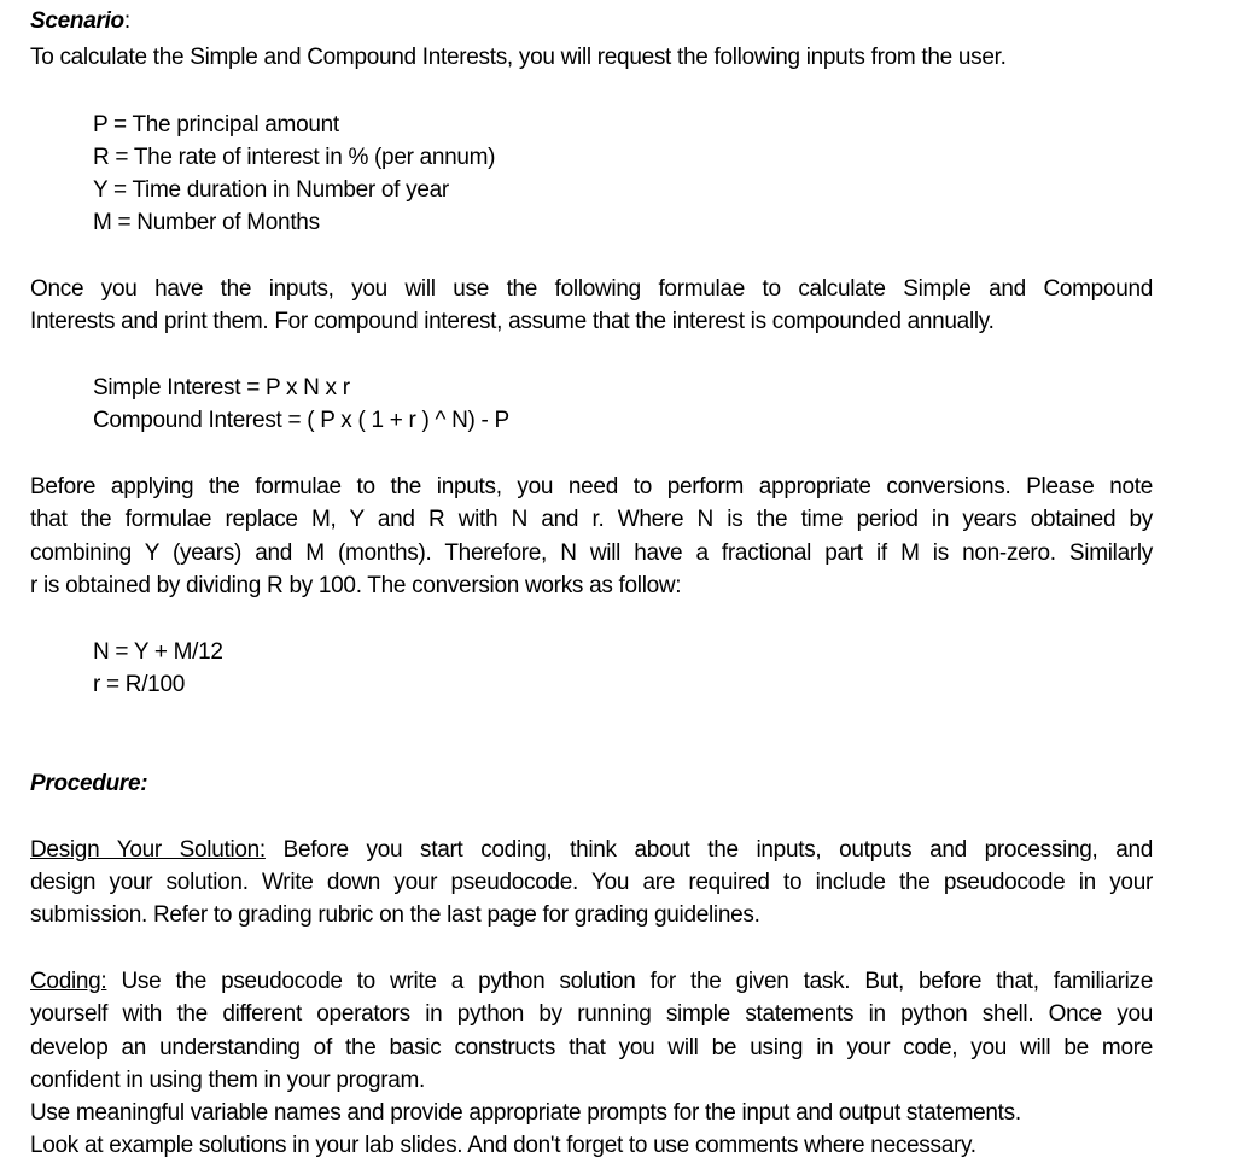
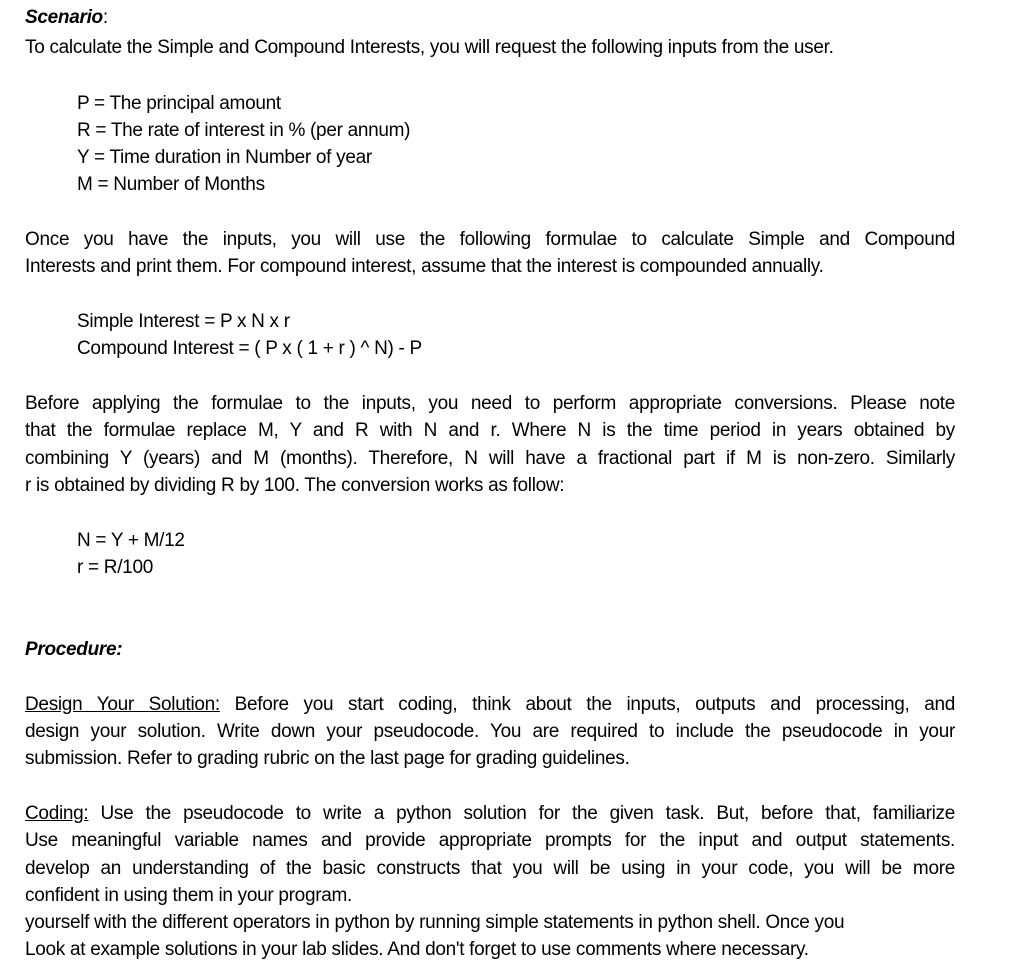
  Scenario:
  To calculate the Simple and Compound Interests, you will request the following inputs from the user.
  P = The principal amount
  R = The rate of interest in % (per annum)
  Y = Time duration in Number of year
  M = Number of Months
  Once you have the inputs, you will use the following formulae to calculate Simple and Compound
  Interests and print them. For compound interest, assume that the interest is compounded annually.
  Simple Interest = P x N x r
  Compound Interest = ( P x ( 1 + r ) ^ N) - P
  Before applying the formulae to the inputs, you need to perform appropriate conversions. Please note
  that the formulae replace M, Y and R with N and r. Where N is the time period in years obtained by
  combining Y (years) and M (months). Therefore, N will have a fractional part if M is non-zero. Similarly
  r is obtained by dividing R by 100. The conversion works as follow:
  N = Y + M/12
  r = R/100
  Procedure:
  Design Your Solution: Before you start coding, think about the inputs, outputs and processing, and
  design your solution. Write down your pseudocode. You are required to include the pseudocode in your
  submission. Refer to grading rubric on the last page for grading guidelines.
  Coding: Use the pseudocode to write a python solution for the given task. But, before that, familiarize
- yourself with the different operators in python by running simple statements in python shell. Once you
+ Use meaningful variable names and provide appropriate prompts for the input and output statements.
  develop an understanding of the basic constructs that you will be using in your code, you will be more
  confident in using them in your program.
- Use meaningful variable names and provide appropriate prompts for the input and output statements.
+ yourself with the different operators in python by running simple statements in python shell. Once you
  Look at example solutions in your lab slides. And don't forget to use comments where necessary.
